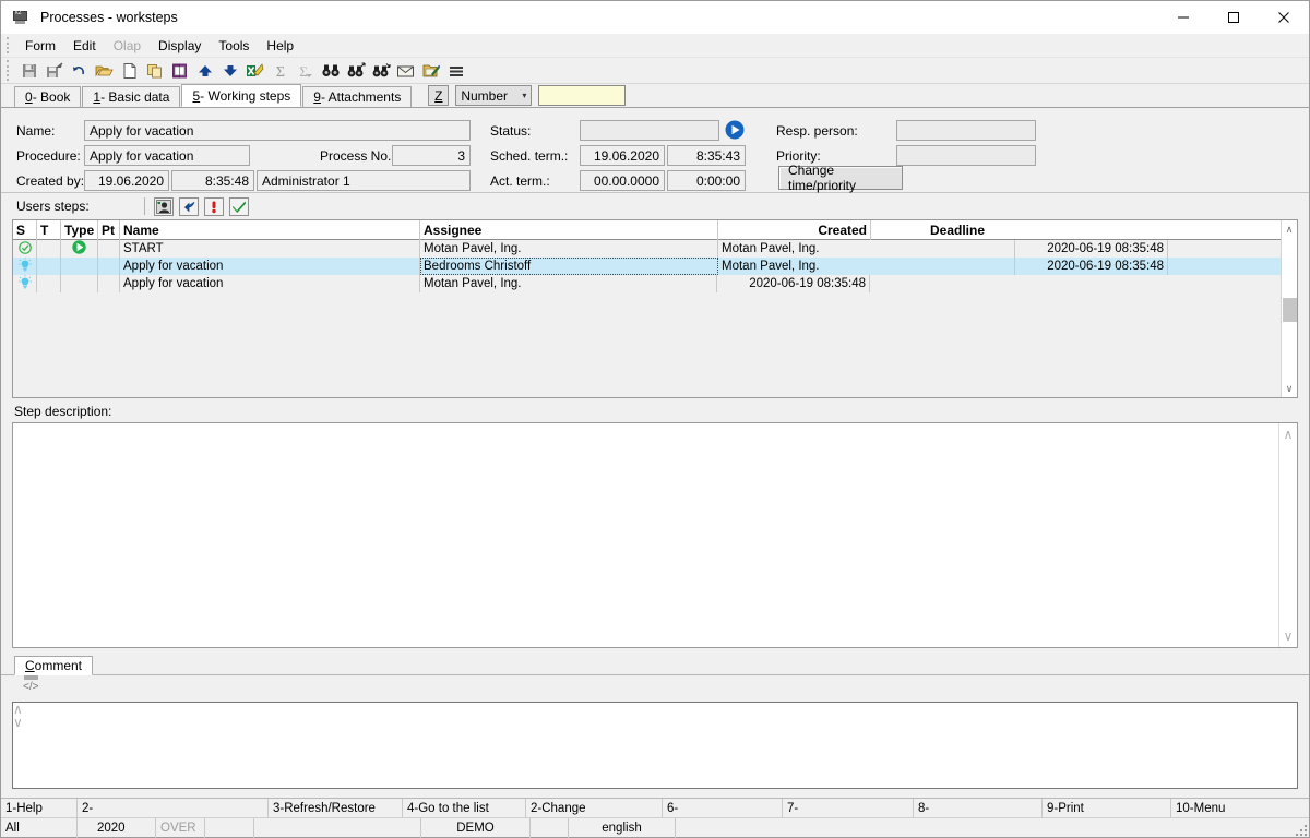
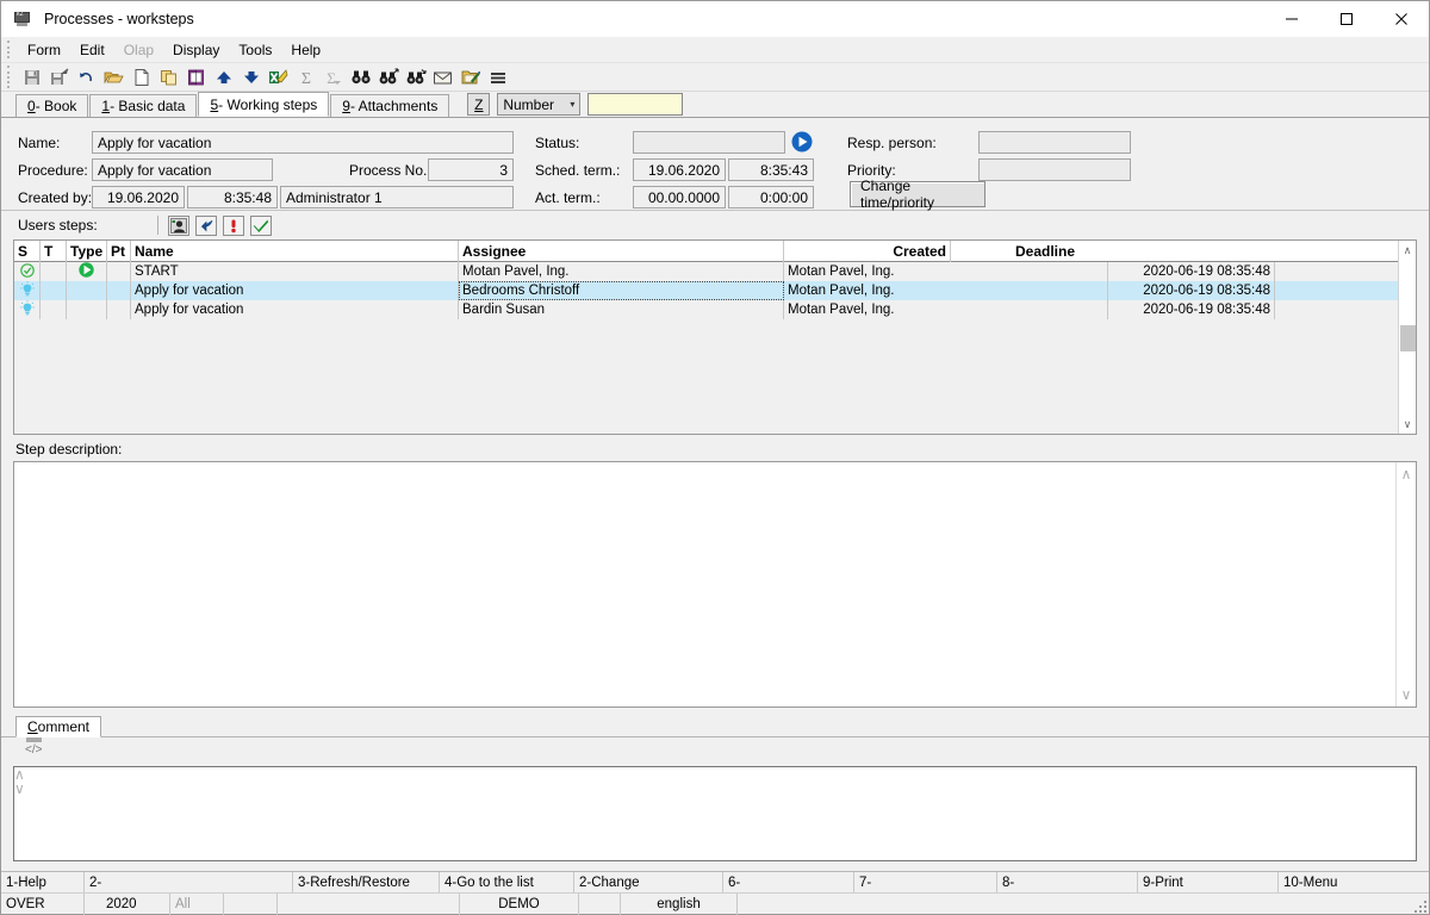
  Processes - worksteps
  Form
  Edit
  Olap
  Display
  Tools
  Help
  Σ
  Σ
  0
  - Book
  1
  - Basic data
  5
  - Working steps
  9
  - Attachments
  Z
  Number
  ▾
  Name:
  Apply for vacation
  Procedure:
  Apply for vacation
  Process No.
  3
  Created by:
  19.06.2020
  8:35:48
  Administrator 1
  Status:
  Sched. term.:
  19.06.2020
  8:35:43
  Act. term.:
  00.00.0000
  0:00:00
  Resp. person:
  Priority:
  Change time/priority
  Users steps:
  S
  T
  Type
  Pt
  Name
  Assignee
  Created
  Deadline
  START
  Motan Pavel, Ing.
  Motan Pavel, Ing.
  2020-06-19 08:35:48
  Apply for vacation
  Bedrooms Christoff
  Motan Pavel, Ing.
  2020-06-19 08:35:48
  Apply for vacation
+ Bardin Susan
  Motan Pavel, Ing.
  2020-06-19 08:35:48
  ∧
  ∨
  Step description:
  ∧
  ∨
  C
  omment
  </>
  ∧
  ∨
  1-Help
  2-
  3-Refresh/Restore
  4-Go to the list
  2-Change
  6-
  7-
  8-
  9-Print
  10-Menu
- All
+ OVER
  2020
- OVER
+ All
  DEMO
  english
